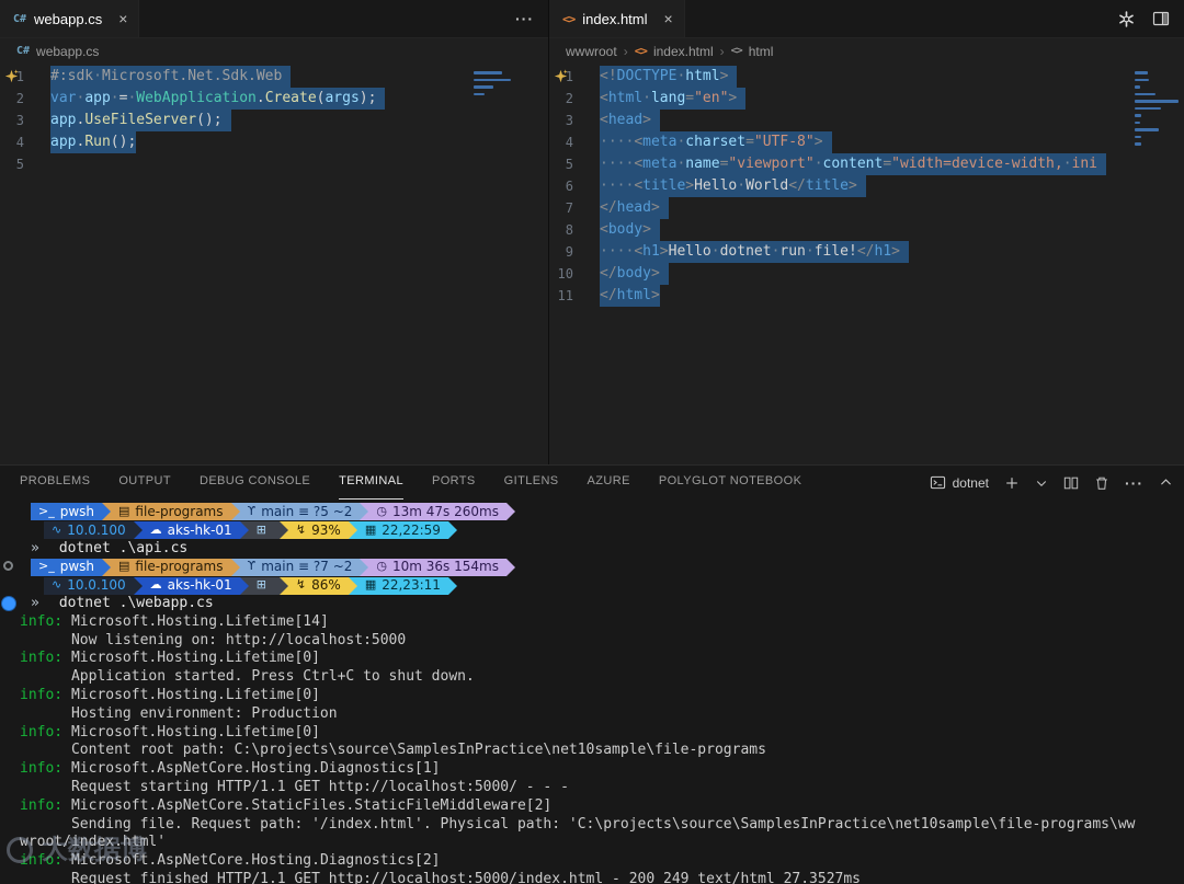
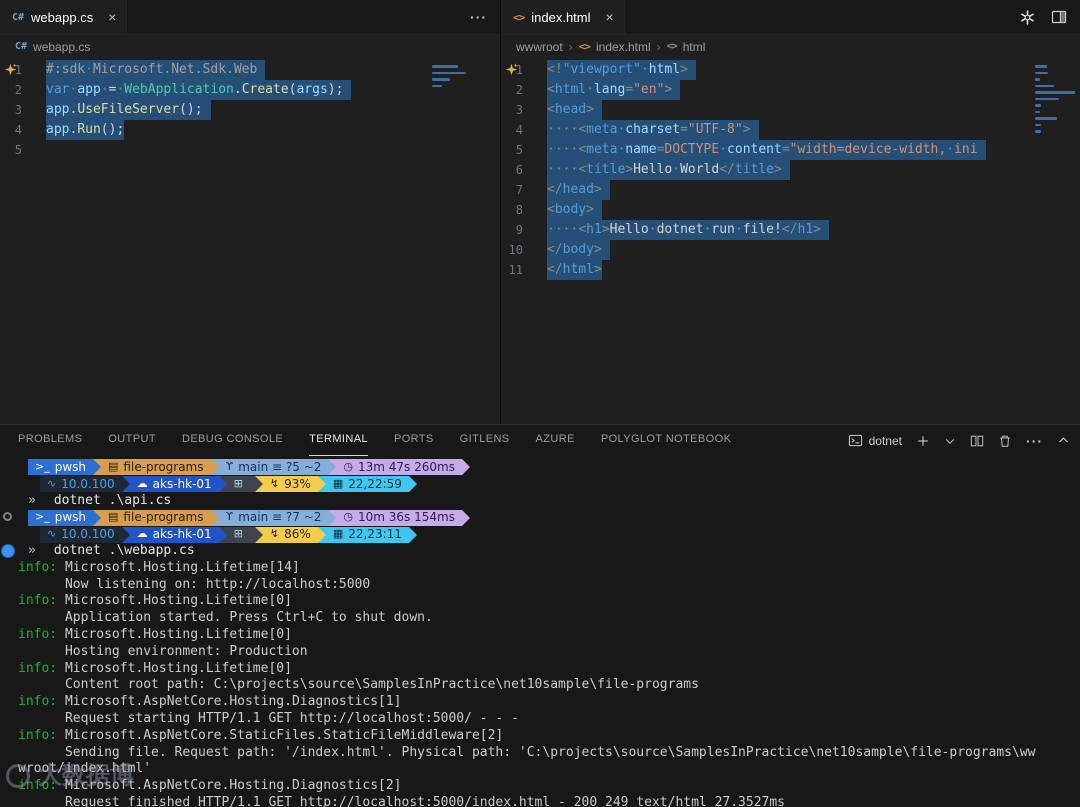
  C#
  webapp.cs
  ×
  ···
  C#
  webapp.cs
  1
  #:sdk·Microsoft.Net.Sdk.Web
  2
  var·app·=·WebApplication.Create(args);
  3
  app.UseFileServer();
  4
  app.Run();
  5
  <>
  index.html
  ×
  wwwroot
  ›
  <>
  index.html
  ›
  <>
  html
  1
- <!DOCTYPE·html>
+ <!"viewport"·html>
  2
  <html·lang="en">
  3
  <head>
  4
  ····<meta·charset="UTF-8">
  5
- ····<meta·name="viewport"·content="width=device-width,·ini
+ ····<meta·name=DOCTYPE·content="width=device-width,·ini
  6
  ····<title>Hello·World</title>
  7
  </head>
  8
  <body>
  9
  ····<h1>Hello·dotnet·run·file!</h1>
  10
  </body>
  11
  </html>
  PROBLEMS
  OUTPUT
  DEBUG CONSOLE
  TERMINAL
  PORTS
  GITLENS
  AZURE
  POLYGLOT NOTEBOOK
  dotnet
  ···
  >_
  pwsh
  ▤
  file-programs
  ϒ
  main ≡ ?5 ~2
  ◷
  13m 47s 260ms
  ∿
  10.0.100
  ☁
  aks-hk-01
  ⊞
  ↯
  93%
  ▦
  22,22:59
  » dotnet .\api.cs
  >_
  pwsh
  ▤
  file-programs
  ϒ
  main ≡ ?7 ~2
  ◷
  10m 36s 154ms
  ∿
  10.0.100
  ☁
  aks-hk-01
  ⊞
  ↯
  86%
  ▦
  22,23:11
  » dotnet .\webapp.cs
  info: Microsoft.Hosting.Lifetime[14]
  Now listening on: http://localhost:5000
  info: Microsoft.Hosting.Lifetime[0]
  Application started. Press Ctrl+C to shut down.
  info: Microsoft.Hosting.Lifetime[0]
  Hosting environment: Production
  info: Microsoft.Hosting.Lifetime[0]
  Content root path: C:\projects\source\SamplesInPractice\net10sample\file-programs
  info: Microsoft.AspNetCore.Hosting.Diagnostics[1]
  Request starting HTTP/1.1 GET http://localhost:5000/ - - -
  info: Microsoft.AspNetCore.StaticFiles.StaticFileMiddleware[2]
  Sending file. Request path: '/index.html'. Physical path: 'C:\projects\source\SamplesInPractice\net10sample\file-programs\ww
  wroot/index.html'
  info: Microsoft.AspNetCore.Hosting.Diagnostics[2]
  Request finished HTTP/1.1 GET http://localhost:5000/index.html - 200 249 text/html 27.3527ms
  大数据博
